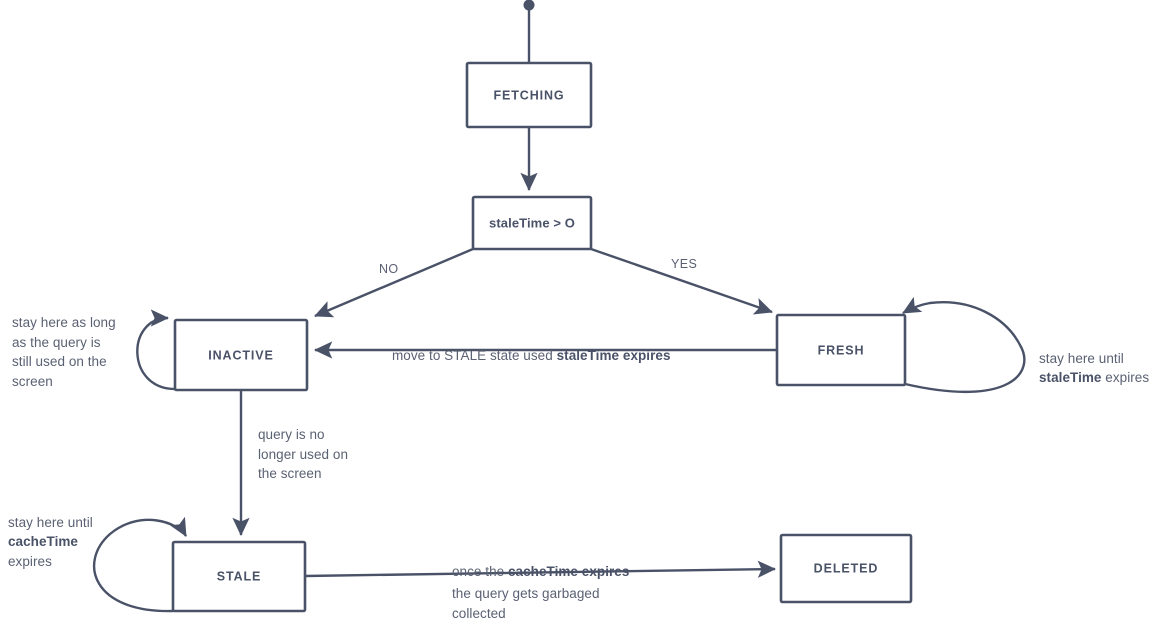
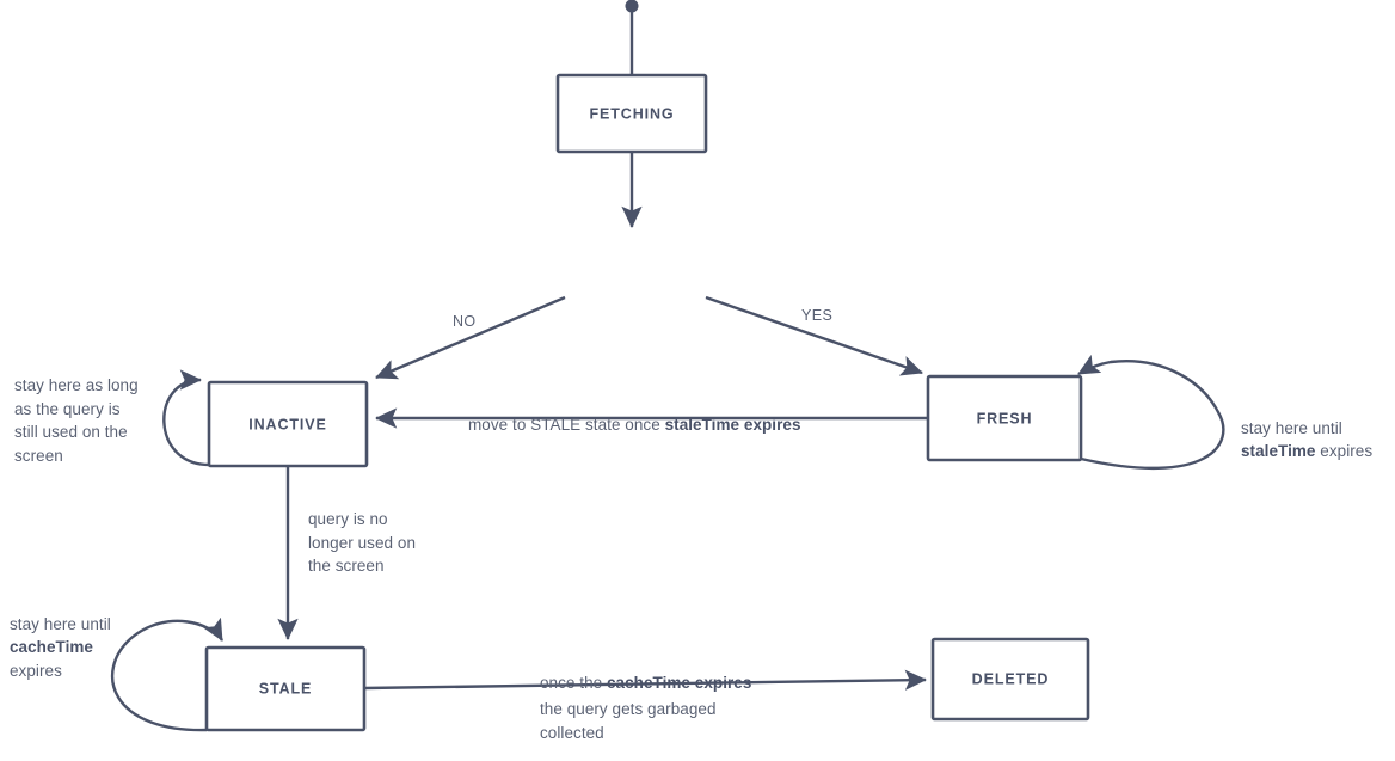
  FETCHING
- staleTime > O
  INACTIVE
  FRESH
  STALE
  DELETED
  NO
  YES
- move to STALE state used staleTime expires
+ move to STALE state once staleTime expires
  query is no
  longer used on
  the screen
  once the cacheTime expires
  the query gets garbaged
  collected
  stay here as long
  as the query is
  still used on the
  screen
  stay here until
  staleTime expires
  stay here until
  cacheTime
  expires
